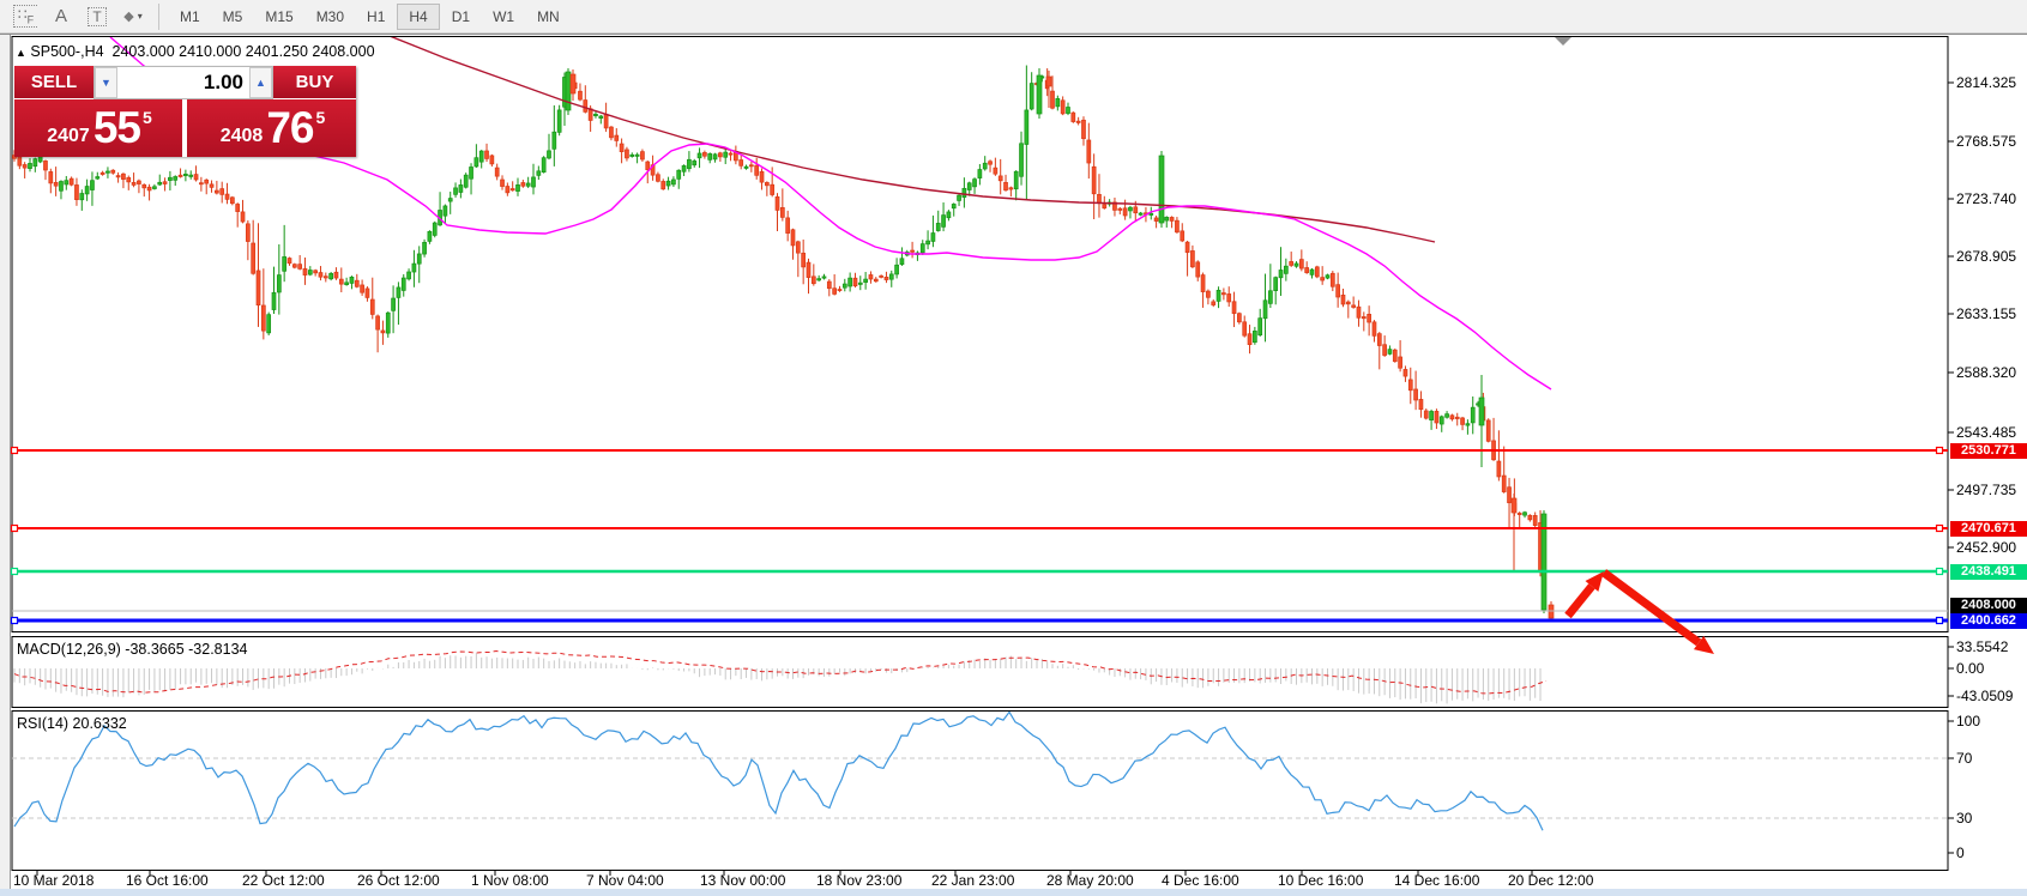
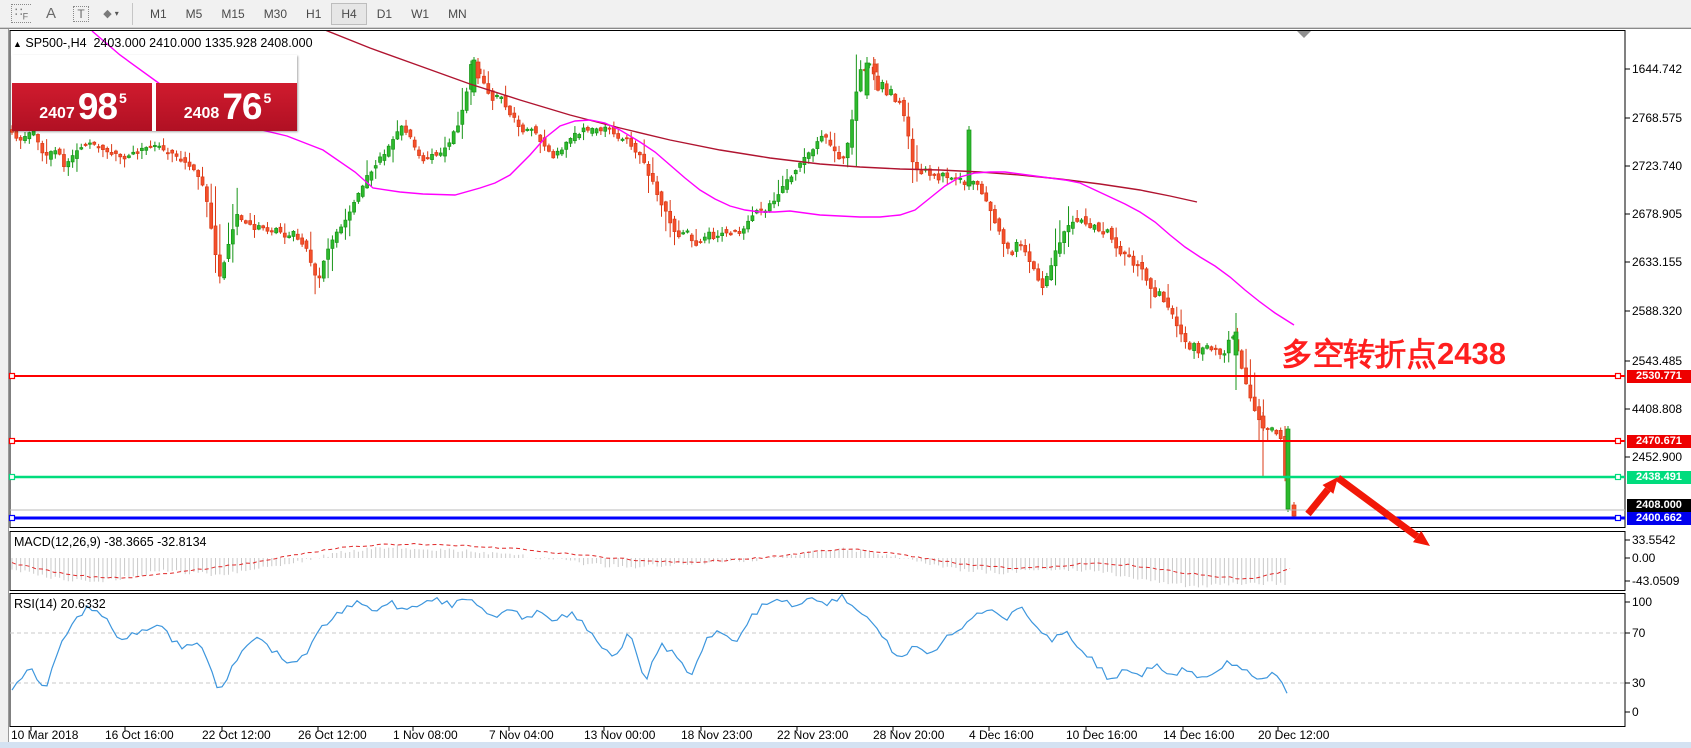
  ∷F
  A
  T
  ◆
  ▾
  M1
  M5
  M15
  M30
  H1
  H4
  D1
  W1
  MN
- ▲ SP500-,H4 2403.000 2410.000 2401.250 2408.000
+ ▲ SP500-,H4 2403.000 2410.000 1335.928 2408.000
- SELL
- ▼
- 1.00
- ▲
- BUY
  2407
- 55
+ 98
  5
  2408
  76
  5
  MACD(12,26,9) -38.3665 -32.8134
  RSI(14) 20.6332
+ 多空转折点2438
- 2814.325
+ 1644.742
  2768.575
  2723.740
  2678.905
  2633.155
  2588.320
  2543.485
- 2497.735
+ 4408.808
  2452.900
  2530.771
  2470.671
  2438.491
  2408.000
  2400.662
  33.5542
  0.00
  -43.0509
  100
  70
  30
  0
  10 Mar 2018
  16 Oct 16:00
  22 Oct 12:00
  26 Oct 12:00
  1 Nov 08:00
  7 Nov 04:00
  13 Nov 00:00
  18 Nov 23:00
- 22 Jan 23:00
+ 22 Nov 23:00
- 28 May 20:00
+ 28 Nov 20:00
  4 Dec 16:00
  10 Dec 16:00
  14 Dec 16:00
  20 Dec 12:00
